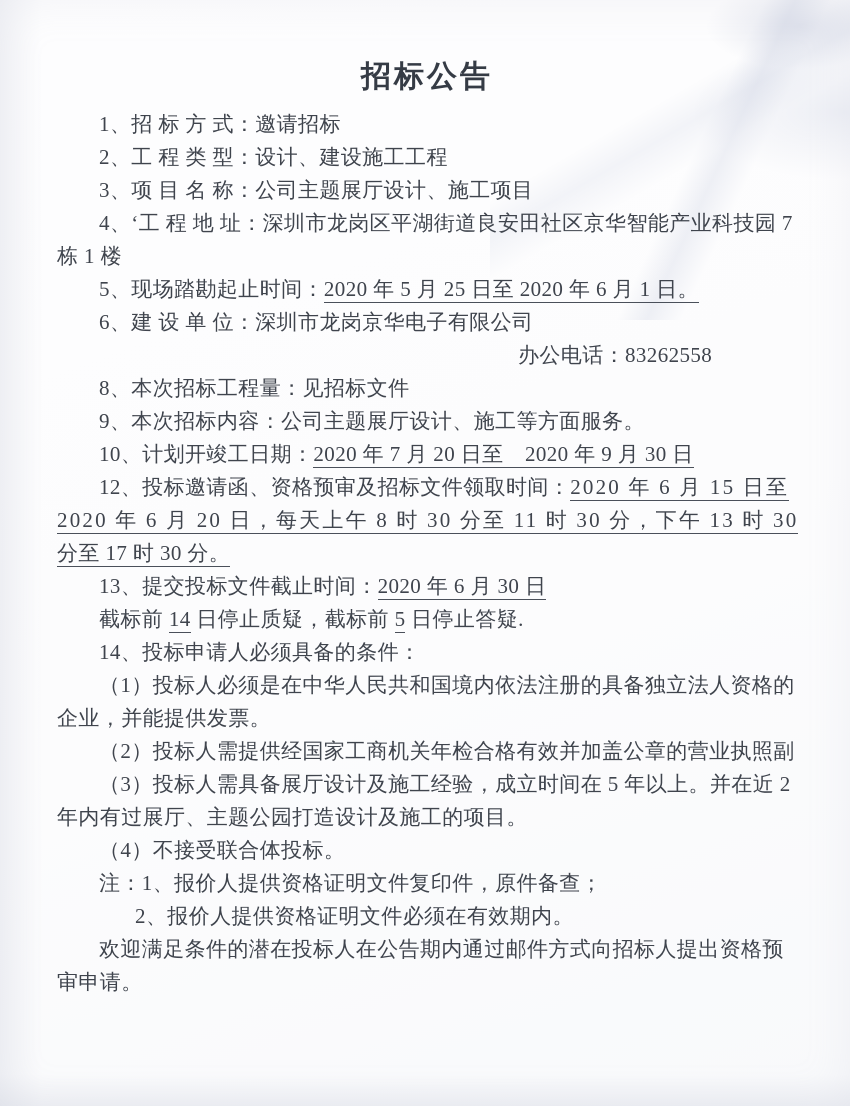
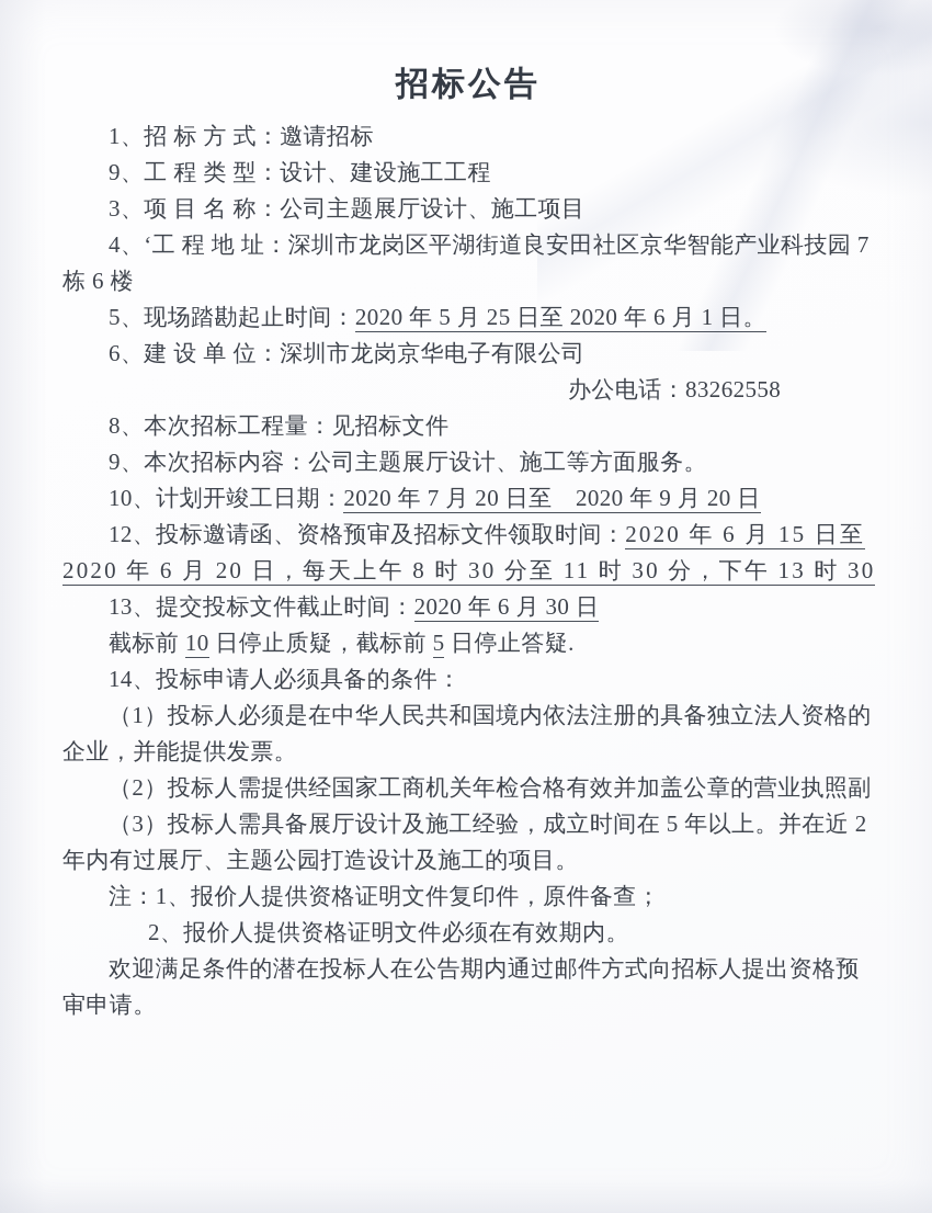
  招标公告
  1、招 标 方 式：邀请招标
- 2、工 程 类 型：设计、建设施工工程
+ 9、工 程 类 型：设计、建设施工工程
  3、项 目 名 称：公司主题展厅设计、施工项目
  4、‘工 程 地 址：深圳市龙岗区平湖街道良安田社区京华智能产业科技园 7
- 栋 1 楼
+ 栋 6 楼
  5、现场踏勘起止时间：2020 年 5 月 25 日至 2020 年 6 月 1 日。
  6、建 设 单 位：深圳市龙岗京华电子有限公司
  办公电话：83262558
  8、本次招标工程量：见招标文件
  9、本次招标内容：公司主题展厅设计、施工等方面服务。
- 10、计划开竣工日期：2020 年 7 月 20 日至 2020 年 9 月 30 日
+ 10、计划开竣工日期：2020 年 7 月 20 日至 2020 年 9 月 20 日
  12、投标邀请函、资格预审及招标文件领取时间：2020 年 6 月 15 日至
  2020 年 6 月 20 日，每天上午 8 时 30 分至 11 时 30 分，下午 13 时 30
- 分至 17 时 30 分。
  13、提交投标文件截止时间：2020 年 6 月 30 日
- 截标前 14 日停止质疑，截标前 5 日停止答疑.
+ 截标前 10 日停止质疑，截标前 5 日停止答疑.
  14、投标申请人必须具备的条件：
  （1）投标人必须是在中华人民共和国境内依法注册的具备独立法人资格的
  企业，并能提供发票。
  （2）投标人需提供经国家工商机关年检合格有效并加盖公章的营业执照副
  （3）投标人需具备展厅设计及施工经验，成立时间在 5 年以上。并在近 2
  年内有过展厅、主题公园打造设计及施工的项目。
- （4）不接受联合体投标。
  注：1、报价人提供资格证明文件复印件，原件备查；
  2、报价人提供资格证明文件必须在有效期内。
  欢迎满足条件的潜在投标人在公告期内通过邮件方式向招标人提出资格预
  审申请。
